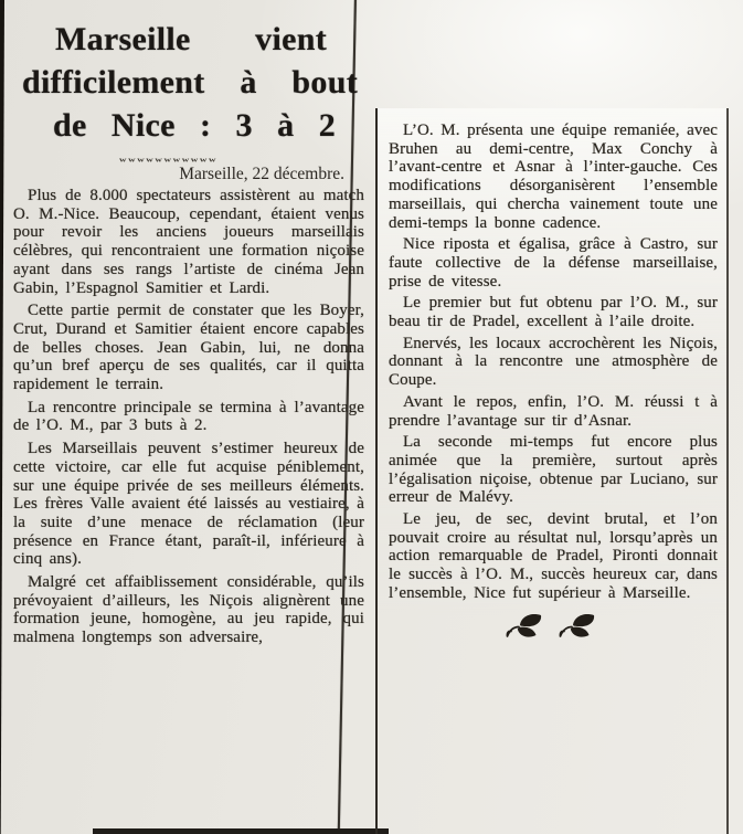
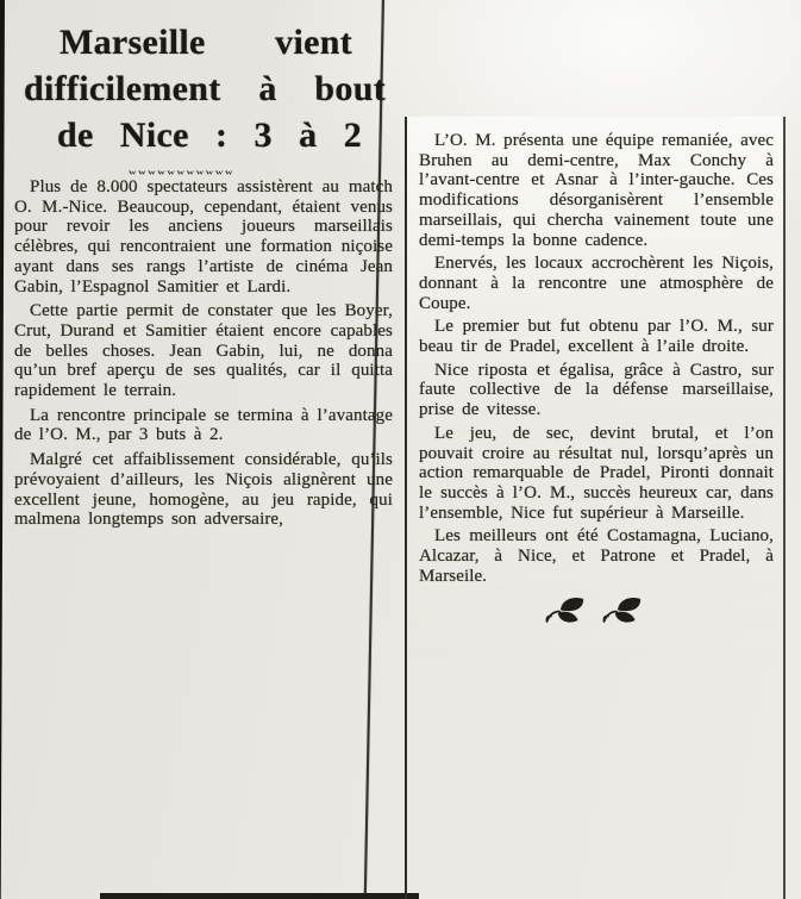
  Marseille vient
  difficilement à bout
  de Nice : 3 à 2
- Marseille, 22 décembre.
  Plus de 8.000 spectateurs assistèrent au match O. M.-Nice. Beaucoup, cependant, étaient venus pour revoir les anciens joueurs marseillais célèbres, qui rencontraient une formation niçoise ayant dans ses rangs l’artiste de cinéma Jean Gabin, l’Espagnol Samitier et Lardi.
  Cette partie permit de constater que les Boyer, Crut, Durand et Samitier étaient encore capables de belles choses. Jean Gabin, lui, ne donna qu’un bref aperçu de ses qualités, car il quitta rapidement le terrain.
  La rencontre principale se termina à l’avantage de l’O. M., par 3 buts à 2.
- Les Marseillais peuvent s’estimer heureux de cette victoire, car elle fut acquise péniblement, sur une équipe privée de ses meilleurs éléments. Les frères Valle avaient été laissés au vestiaire, à la suite d’une menace de réclamation (leur présence en France étant, paraît-il, inférieure à cinq ans).
- Malgré cet affaiblissement considérable, qu’ils prévoyaient d’ailleurs, les Niçois alignèrent une formation jeune, homogène, au jeu rapide, qui malmena longtemps son adversaire,
+ Malgré cet affaiblissement considérable, qu’ils prévoyaient d’ailleurs, les Niçois alignèrent une excellent jeune, homogène, au jeu rapide, qui malmena longtemps son adversaire,
  L’O. M. présenta une équipe remaniée, avec Bruhen au demi-centre, Max Conchy à l’avant-centre et Asnar à l’inter-gauche. Ces modifications désorganisèrent l’ensemble marseillais, qui chercha vainement toute une demi-temps la bonne cadence.
- Nice riposta et égalisa, grâce à Castro, sur faute collective de la défense marseillaise, prise de vitesse.
+ Enervés, les locaux accrochèrent les Niçois, donnant à la rencontre une atmosphère de Coupe.
  Le premier but fut obtenu par l’O. M., sur beau tir de Pradel, excellent à l’aile droite.
- Enervés, les locaux accrochèrent les Niçois, donnant à la rencontre une atmosphère de Coupe.
+ Nice riposta et égalisa, grâce à Castro, sur faute collective de la défense marseillaise, prise de vitesse.
- Avant le repos, enfin, l’O. M. réussi t à prendre l’avantage sur tir d’Asnar.
- La seconde mi-temps fut encore plus animée que la première, surtout après l’égalisation niçoise, obtenue par Luciano, sur erreur de Malévy.
  Le jeu, de sec, devint brutal, et l’on pouvait croire au résultat nul, lorsqu’après un action remarquable de Pradel, Pironti donnait le succès à l’O. M., succès heureux car, dans l’ensemble, Nice fut supérieur à Marseille.
+ Les meilleurs ont été Costamagna, Luciano, Alcazar, à Nice, et Patrone et Pradel, à Marseile.
